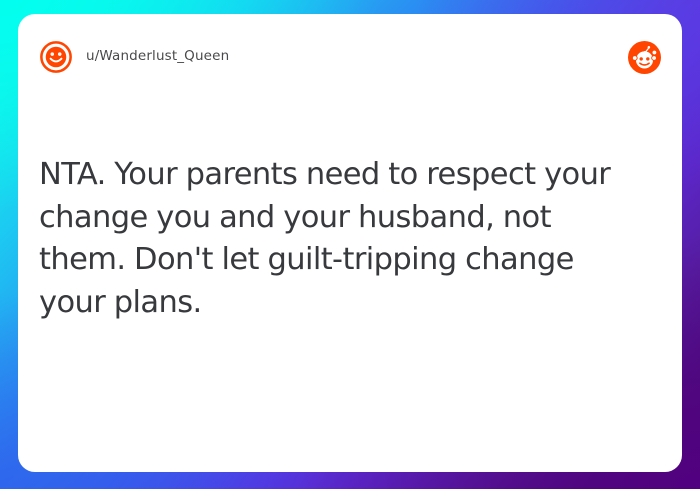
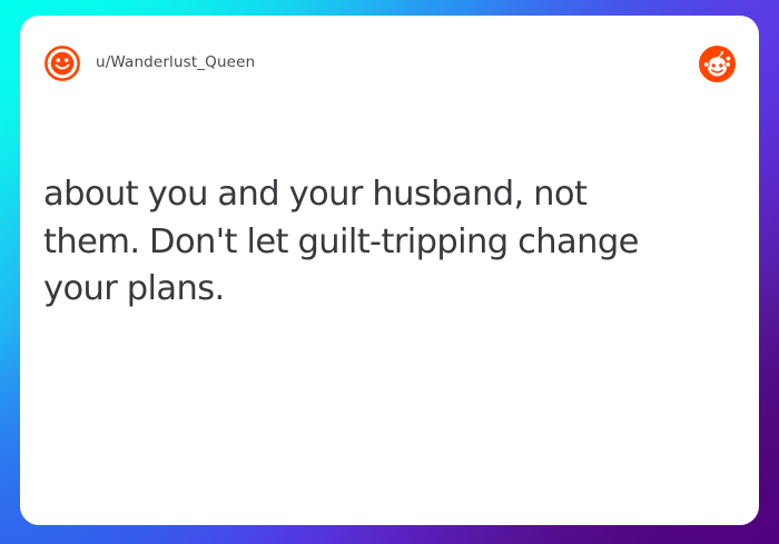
  u/Wanderlust_Queen
- NTA. Your parents need to respect your
- change you and your husband, not
+ about you and your husband, not
  them. Don't let guilt-tripping change
  your plans.
